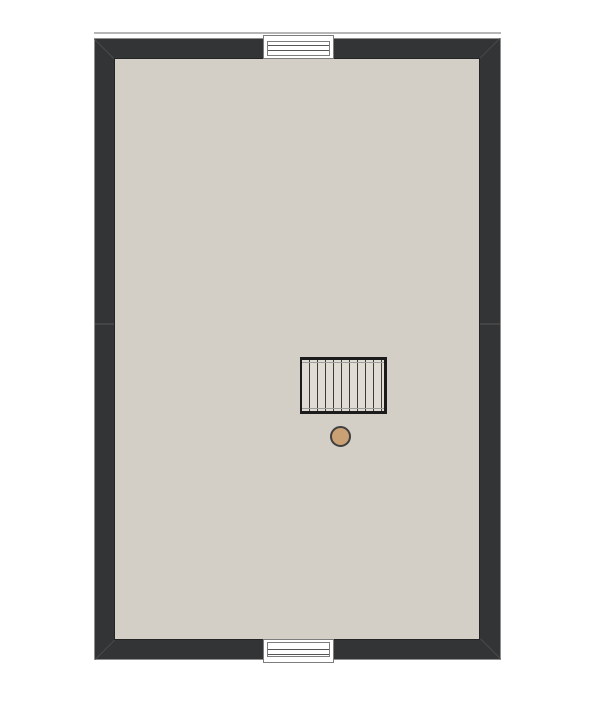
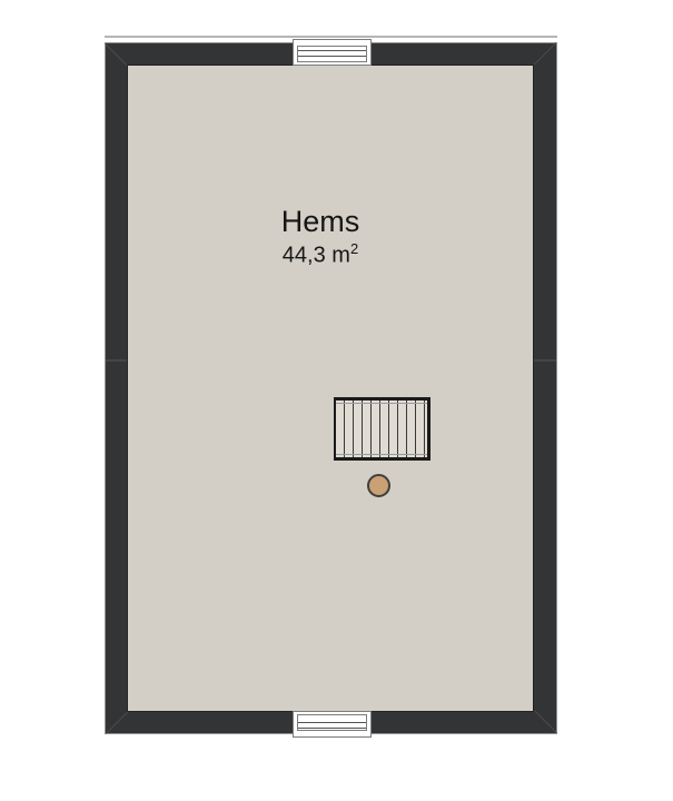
+ Hems
+ 44,3 m2
